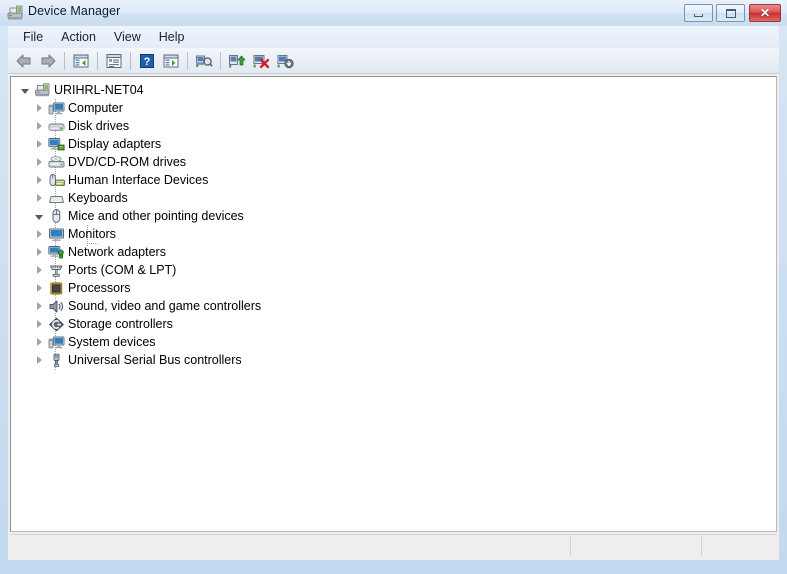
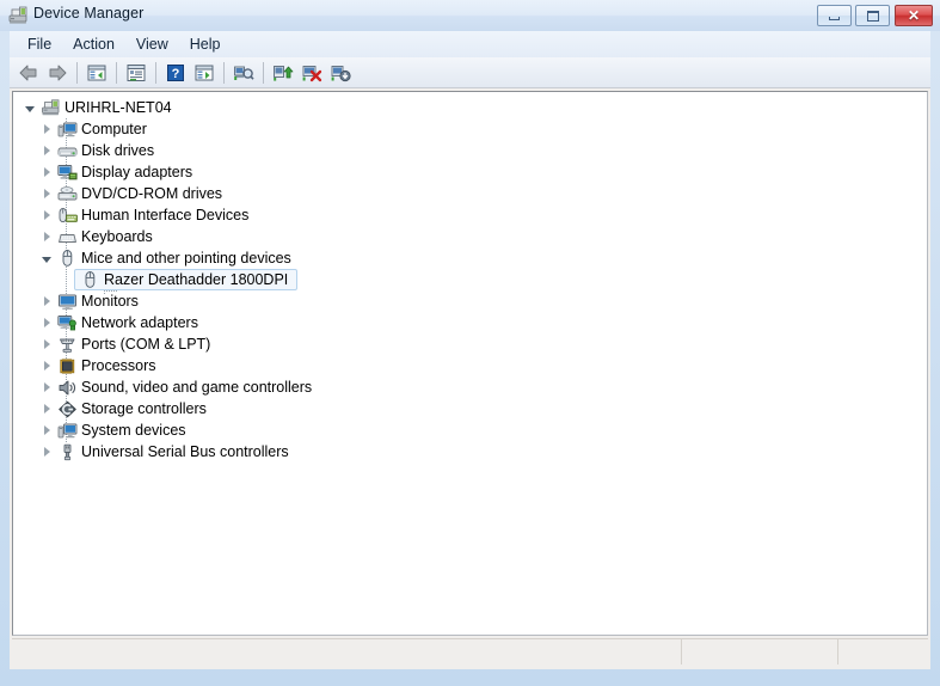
  Device Manager
  ✕
  File
  Action
  View
  Help
  ?
  URIHRL-NET04
  Computer
  Disk drives
  Display adapters
  DVD/CD-ROM drives
  Human Interface Devices
  Keyboards
  Mice and other pointing devices
+ Razer Deathadder 1800DPI
  Monitors
  Network adapters
  Ports (COM & LPT)
  Processors
  Sound, video and game controllers
  Storage controllers
  System devices
  Universal Serial Bus controllers
